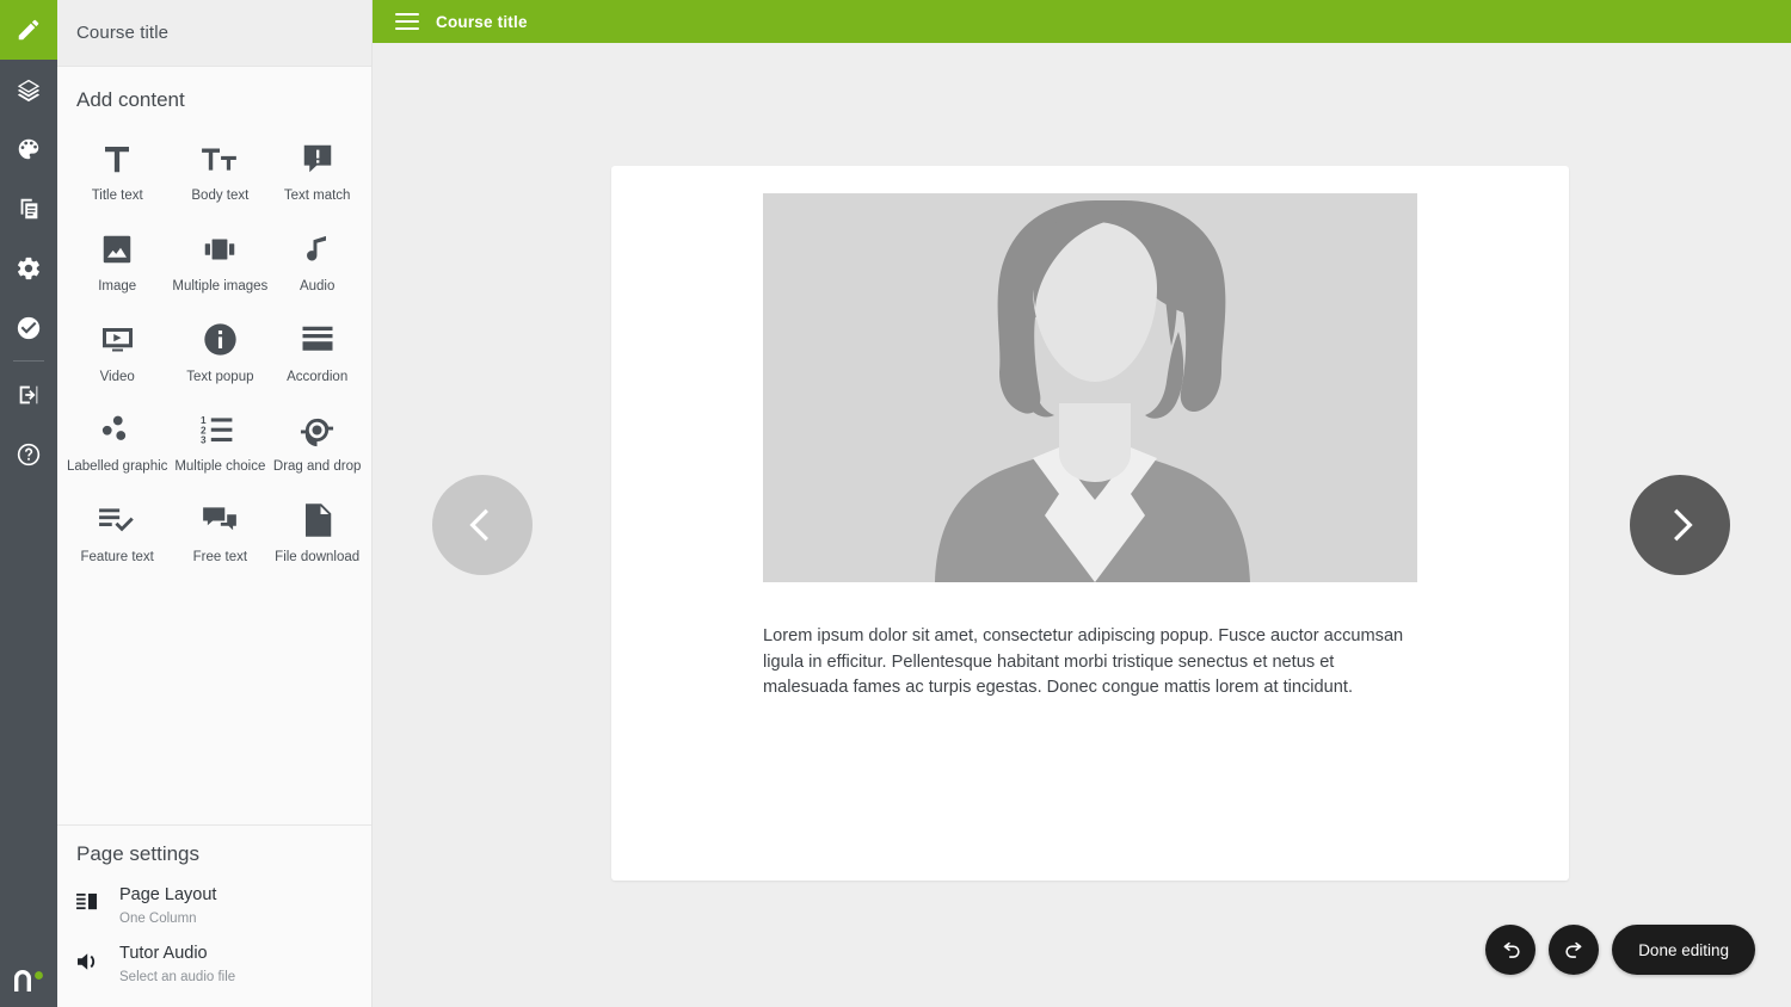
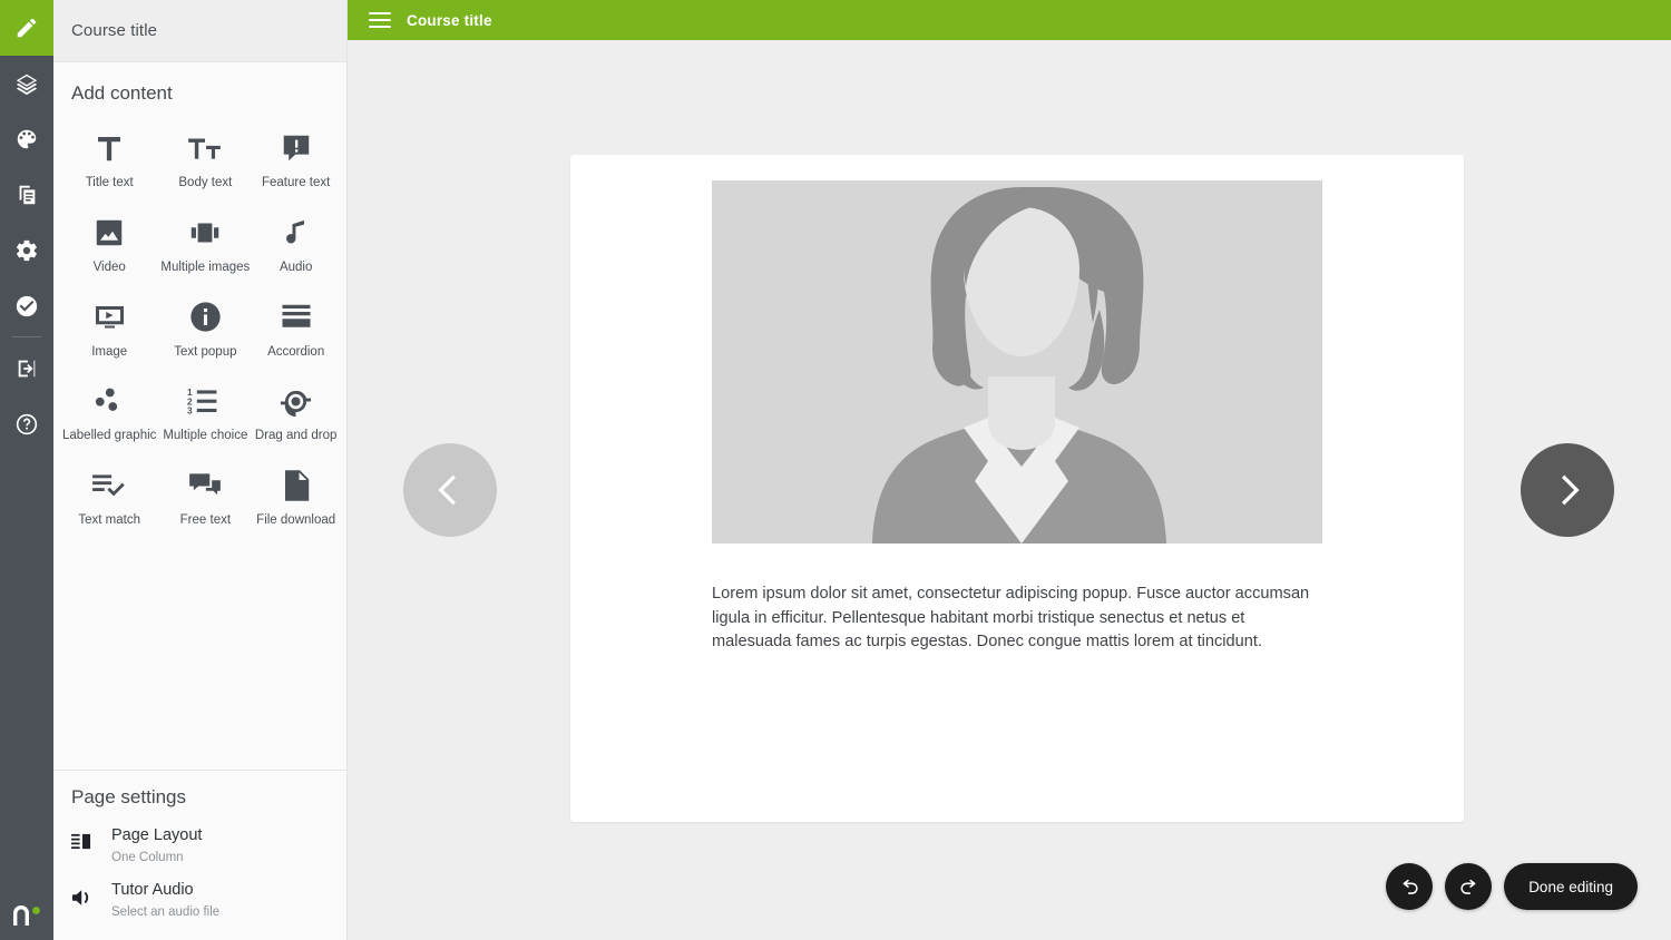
  Course title
  Add content
  Title text
  Body text
- Text match
+ Feature text
- Image
+ Video
  Multiple images
  Audio
- Video
+ Image
  Text popup
  Accordion
  Labelled graphic
  1
  2
  3
  Multiple choice
  Drag and drop
- Feature text
+ Text match
  Free text
  File download
  Page settings
  Page Layout
  One Column
  Tutor Audio
  Select an audio file
  Course title
  Lorem ipsum dolor sit amet, consectetur adipiscing popup. Fusce auctor accumsan ligula in efficitur. Pellentesque habitant morbi tristique senectus et netus et malesuada fames ac turpis egestas. Donec congue mattis lorem at tincidunt.
  Done editing
